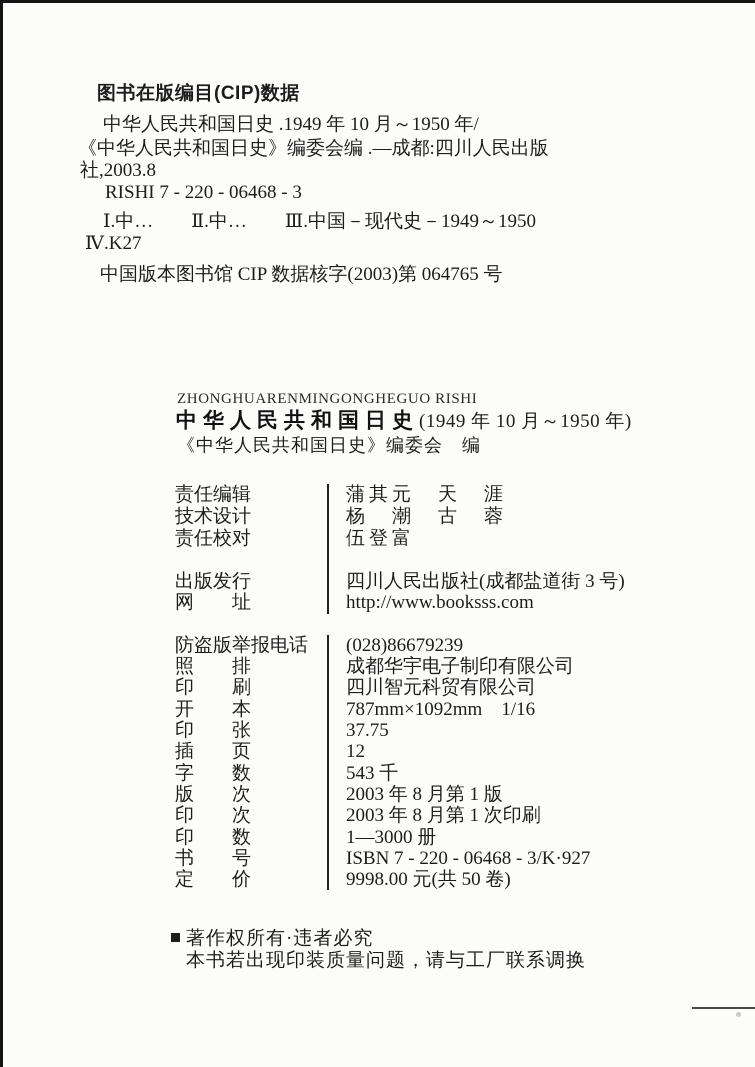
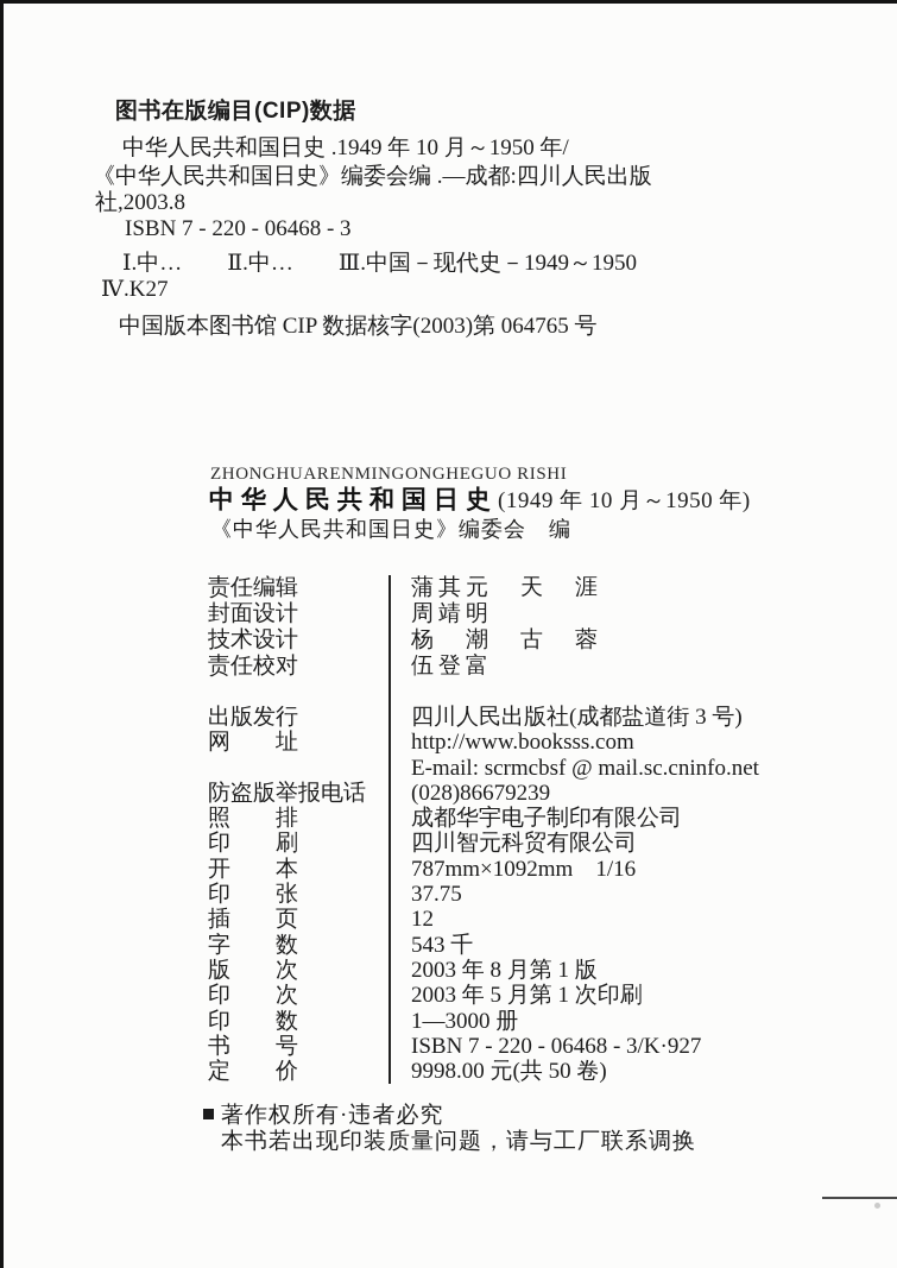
  图书在版编目(CIP)数据
  中华人民共和国日史 .1949 年 10 月～1950 年/
  《中华人民共和国日史》编委会编 .—成都:四川人民出版
  社,2003.8
- RISHI 7 - 220 - 06468 - 3
+ ISBN 7 - 220 - 06468 - 3
  Ⅰ.中… Ⅱ.中… Ⅲ.中国－现代史－1949～1950
  Ⅳ.K27
  中国版本图书馆 CIP 数据核字(2003)第 064765 号
  ZHONGHUARENMINGONGHEGUO RISHI
  中华人民共和国日史
  (1949 年 10 月～1950 年)
  《中华人民共和国日史》编委会 编
  责任编辑
  蒲其元 天 涯
+ 封面设计
+ 周靖明
  技术设计
  杨 潮 古 蓉
  责任校对
  伍登富
  出版发行
  四川人民出版社(成都盐道街 3 号)
  网 址
  http://www.booksss.com
+ E-mail: scrmcbsf @ mail.sc.cninfo.net
  防盗版举报电话
  (028)86679239
  照 排
  成都华宇电子制印有限公司
  印 刷
  四川智元科贸有限公司
  开 本
  787mm×1092mm 1/16
  印 张
  37.75
  插 页
  12
  字 数
  543 千
  版 次
  2003 年 8 月第 1 版
  印 次
- 2003 年 8 月第 1 次印刷
+ 2003 年 5 月第 1 次印刷
  印 数
  1—3000 册
  书 号
  ISBN 7 - 220 - 06468 - 3/K·927
  定 价
  9998.00 元(共 50 卷)
  著作权所有·违者必究
  本书若出现印装质量问题，请与工厂联系调换
